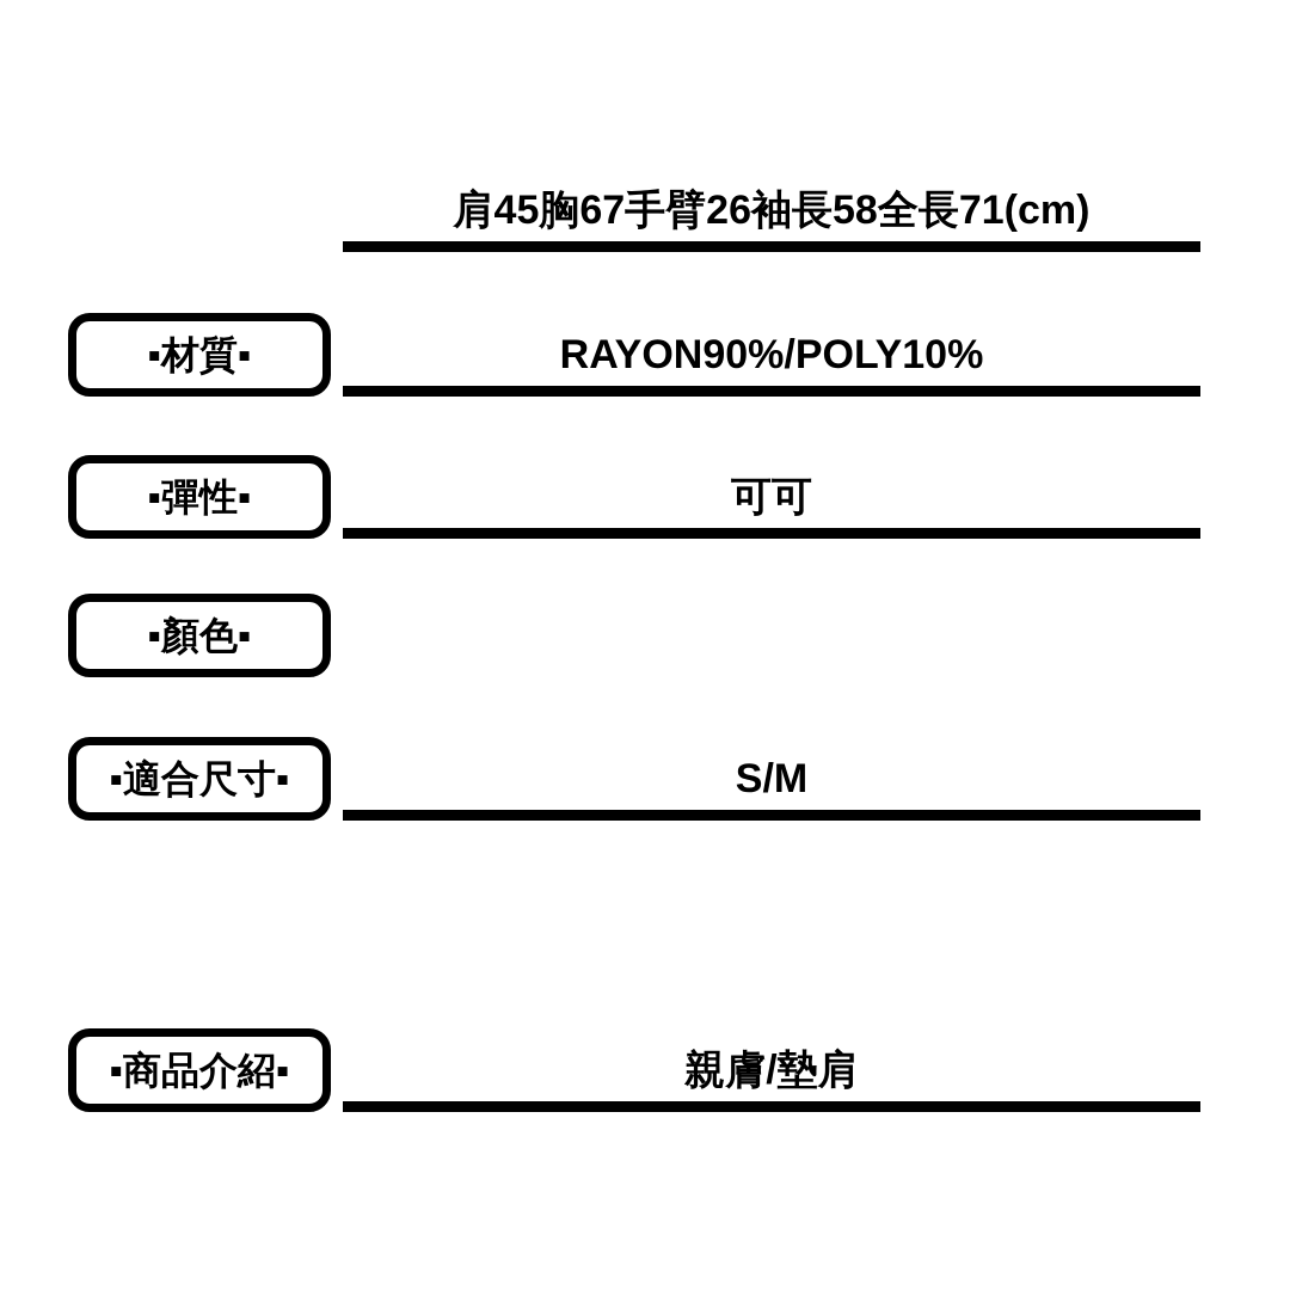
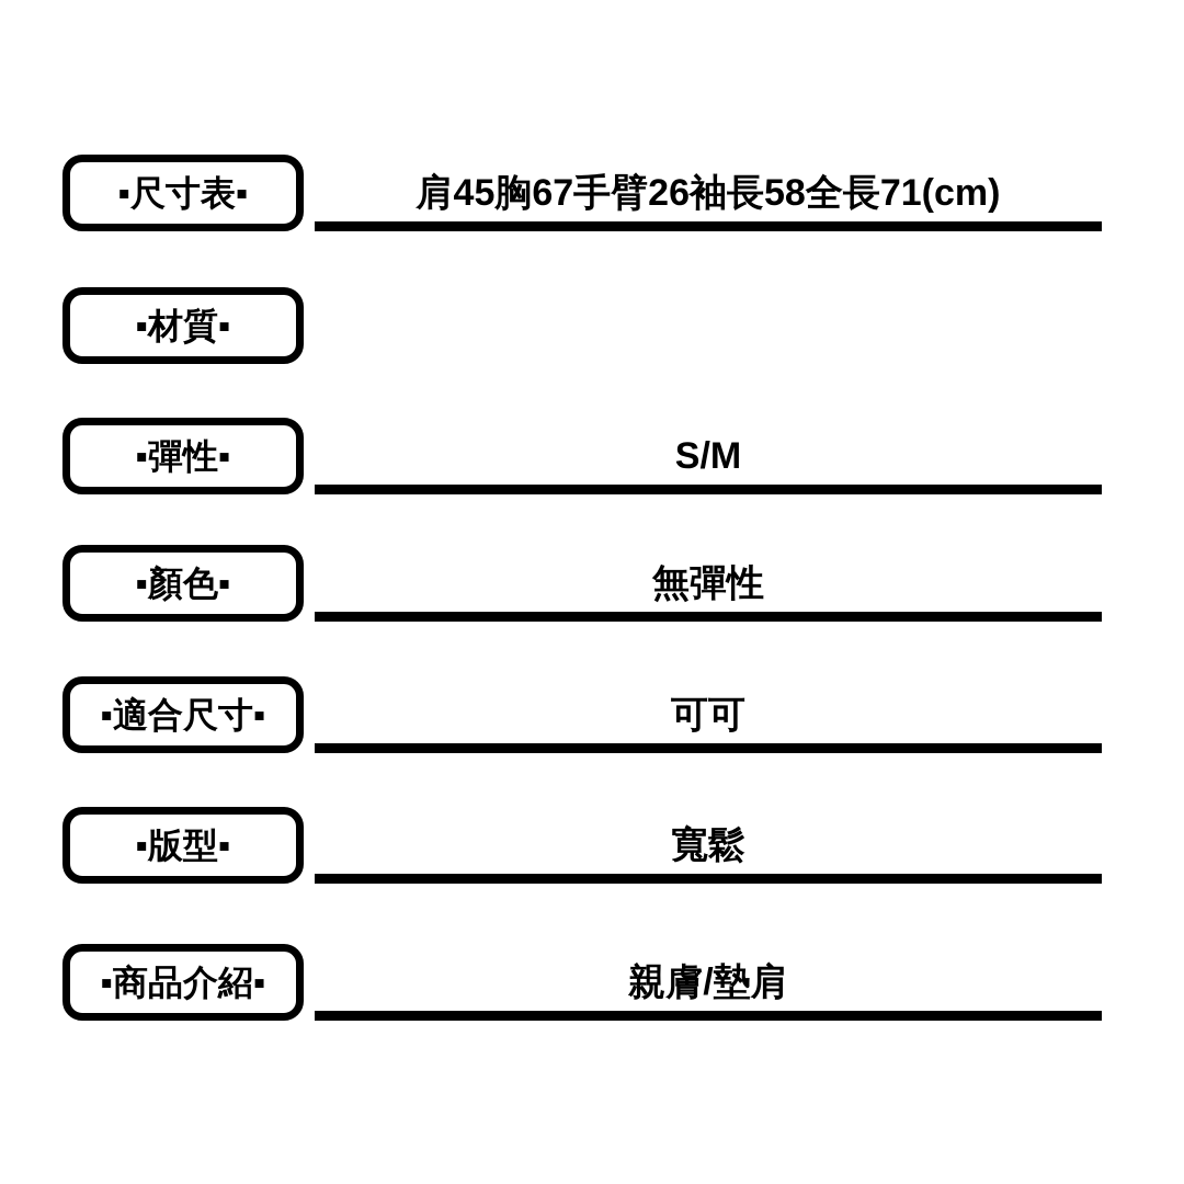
+ ▪尺寸表▪
  肩45胸67手臂26袖長58全長71(cm)
  ▪材質▪
- RAYON90%/POLY10%
  ▪彈性▪
- 可可
+ S/M
  ▪顏色▪
+ 無彈性
  ▪適合尺寸▪
- S/M
+ 可可
+ ▪版型▪
+ 寬鬆
  ▪商品介紹▪
  親膚/墊肩
